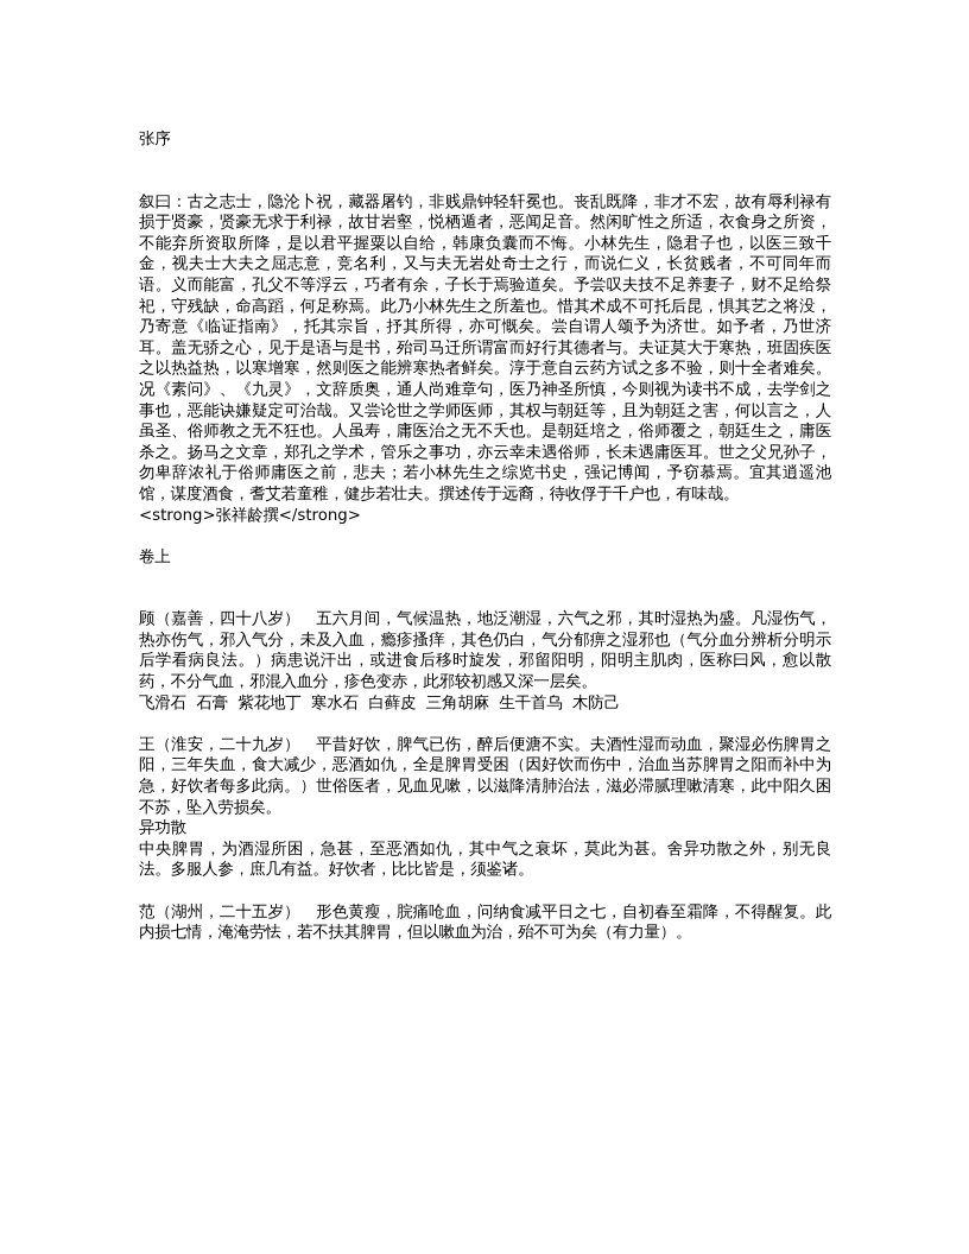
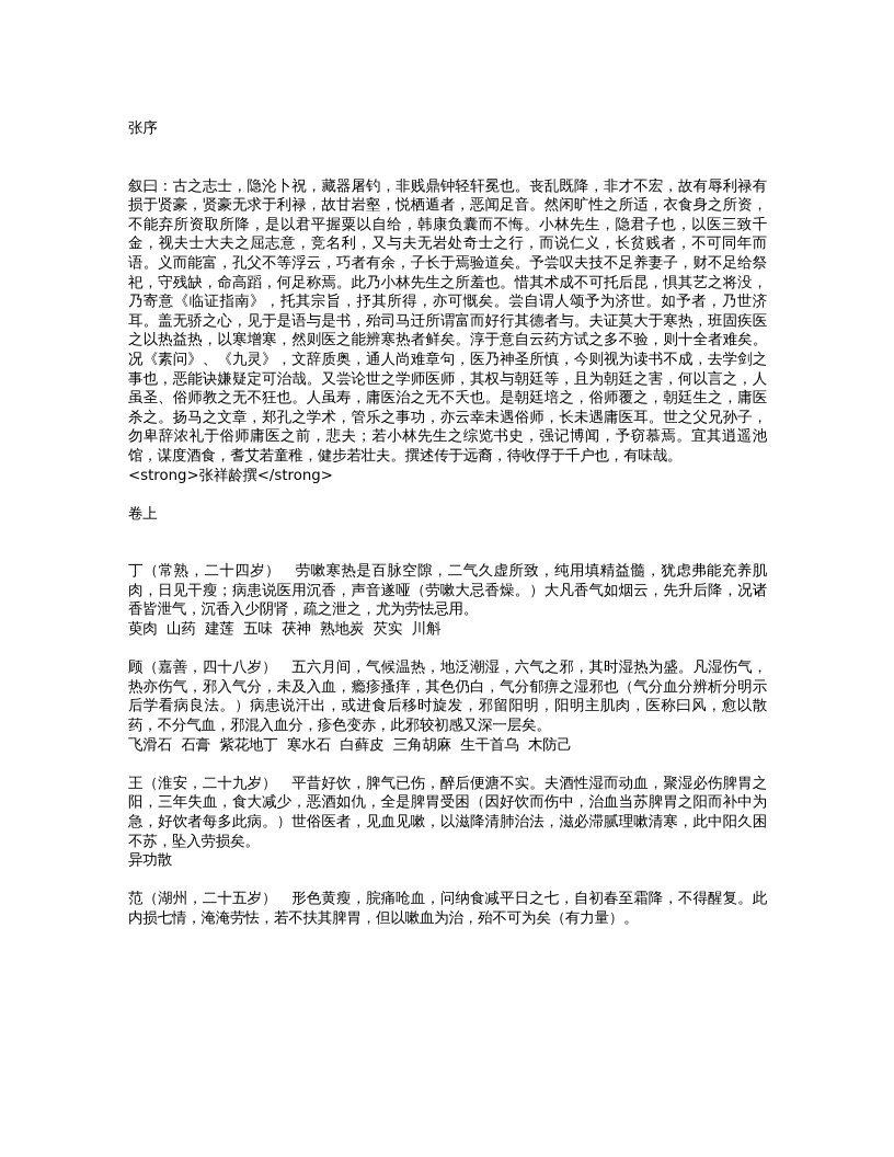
  张序
  叙曰：古之志士，隐沦卜祝，藏器屠钓，非贱鼎钟轻轩冕也。丧乱既降，非才不宏，故有辱利禄有损于贤豪，贤豪无求于利禄，故甘岩壑，悦栖遁者，恶闻足音。然闲旷性之所适，衣食身之所资，不能弃所资取所降，是以君平握粟以自给，韩康负囊而不悔。小林先生，隐君子也，以医三致千金，视夫士大夫之屈志意，竞名利，又与夫无岩处奇士之行，而说仁义，长贫贱者，不可同年而语。义而能富，孔父不等浮云，巧者有余，子长于焉验道矣。予尝叹夫技不足养妻子，财不足给祭祀，守残缺，命高蹈，何足称焉。此乃小林先生之所羞也。惜其术成不可托后昆，惧其艺之将没，乃寄意《临证指南》，托其宗旨，抒其所得，亦可慨矣。尝自谓人颂予为济世。如予者，乃世济耳。盖无骄之心，见于是语与是书，殆司马迁所谓富而好行其德者与。夫证莫大于寒热，班固疾医之以热益热，以寒增寒，然则医之能辨寒热者鲜矣。淳于意自云药方试之多不验，则十全者难矣。况《素问》、《九灵》，文辞质奥，通人尚难章句，医乃神圣所慎，今则视为读书不成，去学剑之事也，恶能诀嫌疑定可治哉。又尝论世之学师医师，其权与朝廷等，且为朝廷之害，何以言之，人虽圣、俗师教之无不狂也。人虽寿，庸医治之无不夭也。是朝廷培之，俗师覆之，朝廷生之，庸医杀之。扬马之文章，郑孔之学术，管乐之事功，亦云幸未遇俗师，长未遇庸医耳。世之父兄孙子，勿卑辞浓礼于俗师庸医之前，悲夫；若小林先生之综览书史，强记博闻，予窃慕焉。宜其逍遥池馆，谋度酒食，耆艾若童稚，健步若壮夫。撰述传于远裔，待收俘于千户也，有味哉。
  <strong>张祥龄撰</strong>
  卷上
+ 丁（常熟，二十四岁） 劳嗽寒热是百脉空隙，二气久虚所致，纯用填精益髓，犹虑弗能充养肌肉，日见干瘦；病患说医用沉香，声音遂哑（劳嗽大忌香燥。）大凡香气如烟云，先升后降，况诸香皆泄气，沉香入少阴肾，疏之泄之，尤为劳怯忌用。
+ 萸肉 山药 建莲 五味 茯神 熟地炭 芡实 川斛
  顾（嘉善，四十八岁） 五六月间，气候温热，地泛潮湿，六气之邪，其时湿热为盛。凡湿伤气，热亦伤气，邪入气分，未及入血，瘾疹搔痒，其色仍白，气分郁痹之湿邪也（气分血分辨析分明示后学看病良法。）病患说汗出，或进食后移时旋发，邪留阳明，阳明主肌肉，医称曰风，愈以散药，不分气血，邪混入血分，疹色变赤，此邪较初感又深一层矣。
  飞滑石 石膏 紫花地丁 寒水石 白藓皮 三角胡麻 生干首乌 木防己
  王（淮安，二十九岁） 平昔好饮，脾气已伤，醉后便溏不实。夫酒性湿而动血，聚湿必伤脾胃之阳，三年失血，食大减少，恶酒如仇，全是脾胃受困（因好饮而伤中，治血当苏脾胃之阳而补中为急，好饮者每多此病。）世俗医者，见血见嗽，以滋降清肺治法，滋必滞腻理嗽清寒，此中阳久困不苏，坠入劳损矣。
  异功散
- 中央脾胃，为酒湿所困，急甚，至恶酒如仇，其中气之衰坏，莫此为甚。舍异功散之外，别无良法。多服人参，庶几有益。好饮者，比比皆是，须鉴诸。
  范（湖州，二十五岁） 形色黄瘦，脘痛呛血，问纳食减平日之七，自初春至霜降，不得醒复。此内损七情，淹淹劳怯，若不扶其脾胃，但以嗽血为治，殆不可为矣（有力量）。
